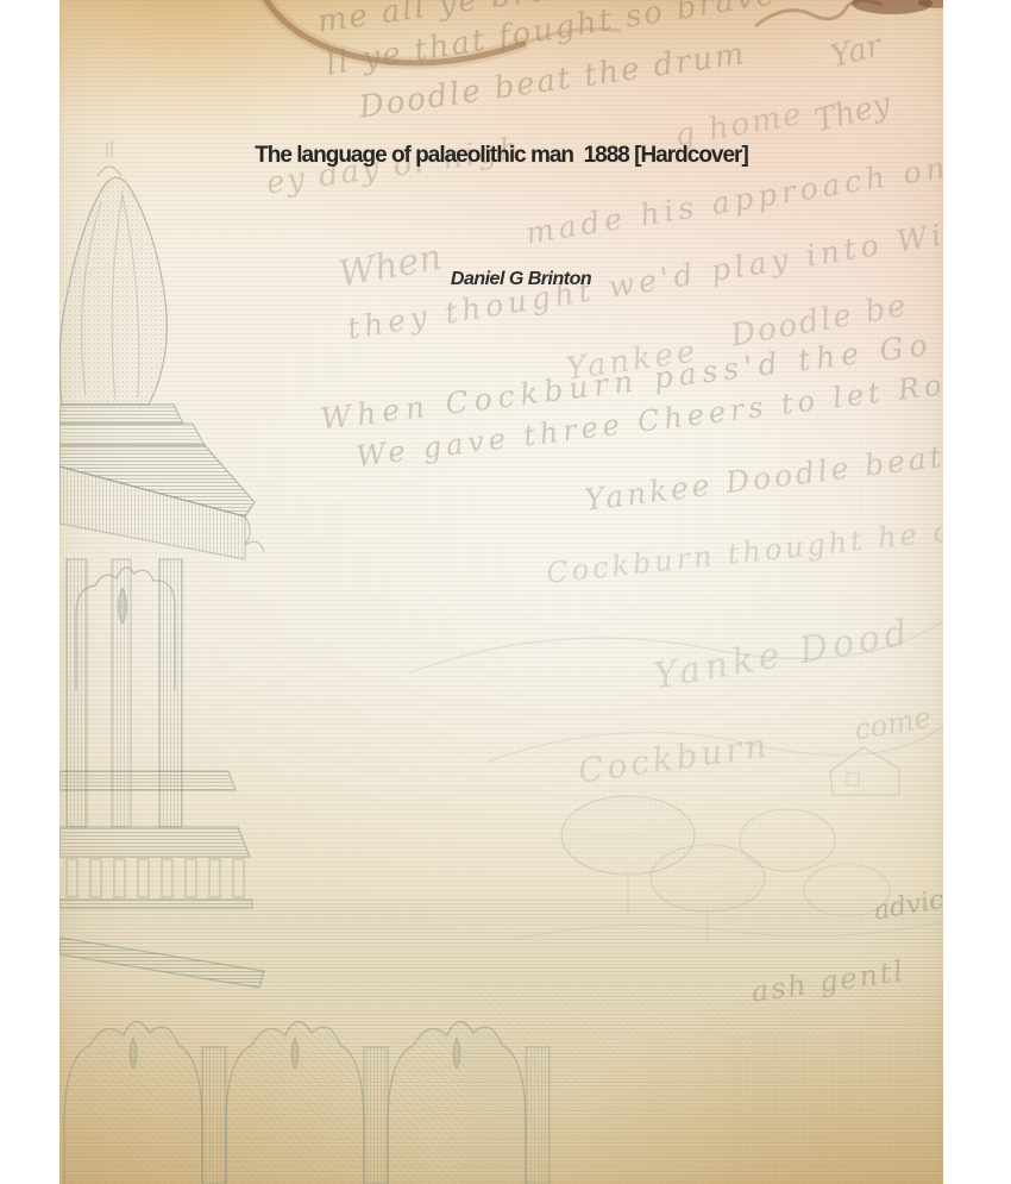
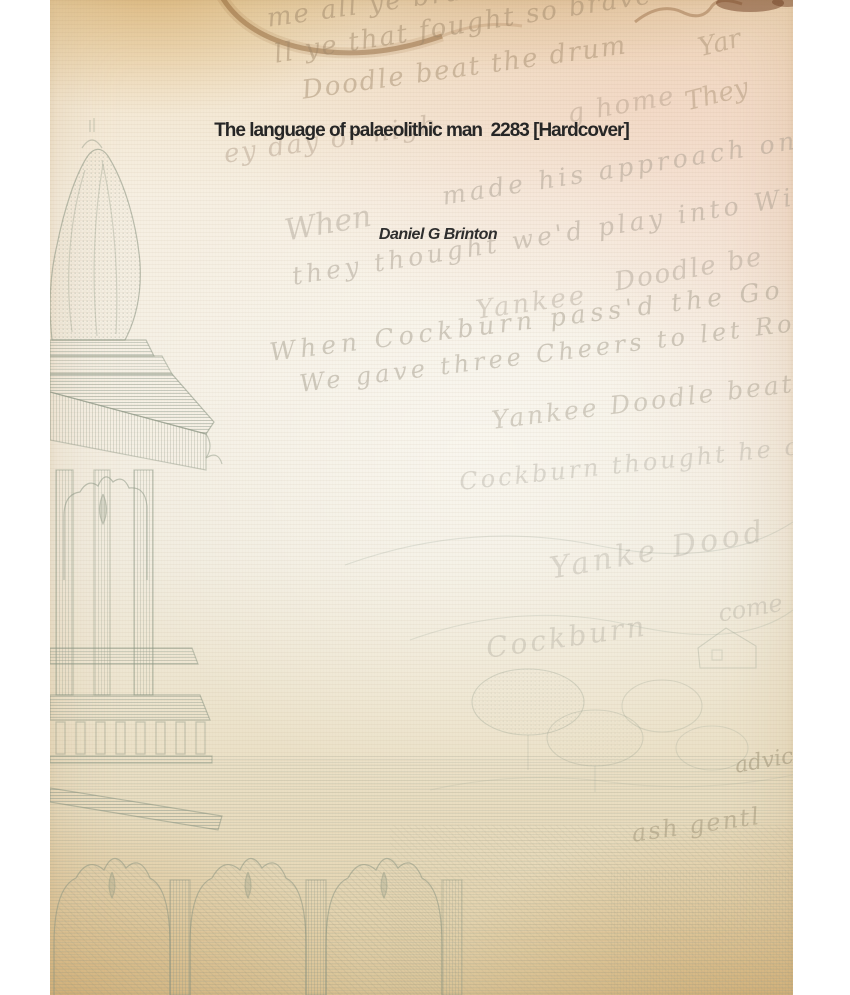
- The language of palaeolithic man 1888 [Hardcover]
+ The language of palaeolithic man 2283 [Hardcover]
  Daniel G Brinton
